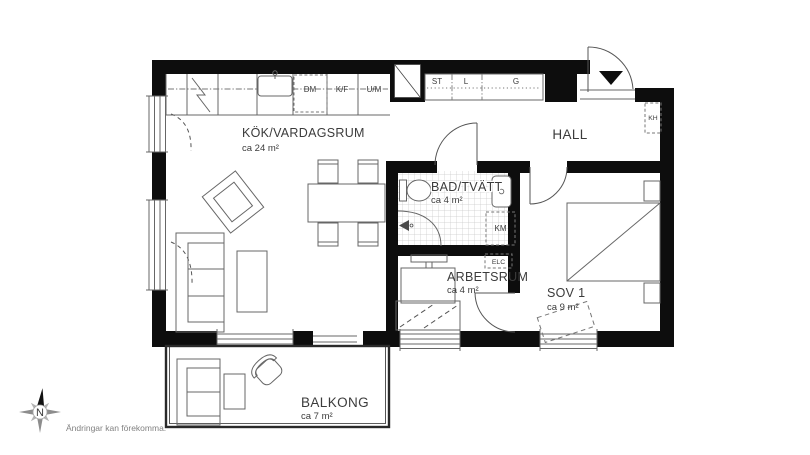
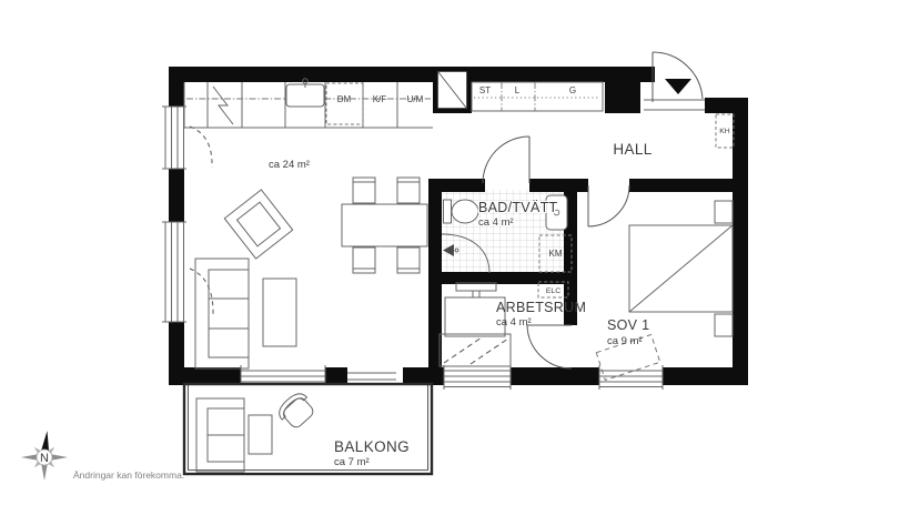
- KÖK/VARDAGSRUM
  ca 24 m²
  HALL
  BAD/TVÄTT
  ca 4 m²
  ARBETSRUM
  ca 4 m²
  SOV 1
  ca 9 m²
  BALKONG
  ca 7 m²
  DM
  K/F
  U/M
  ST
  L
  G
  KM
  N
  Ändringar kan förekomma.
